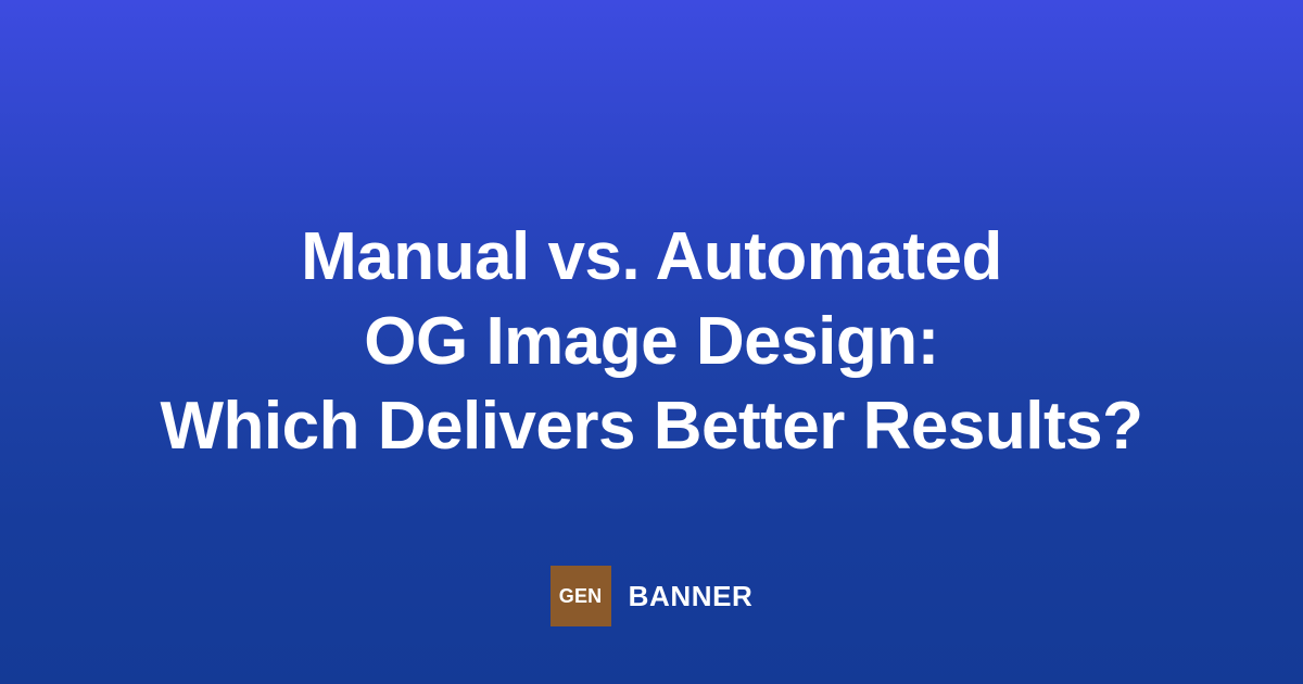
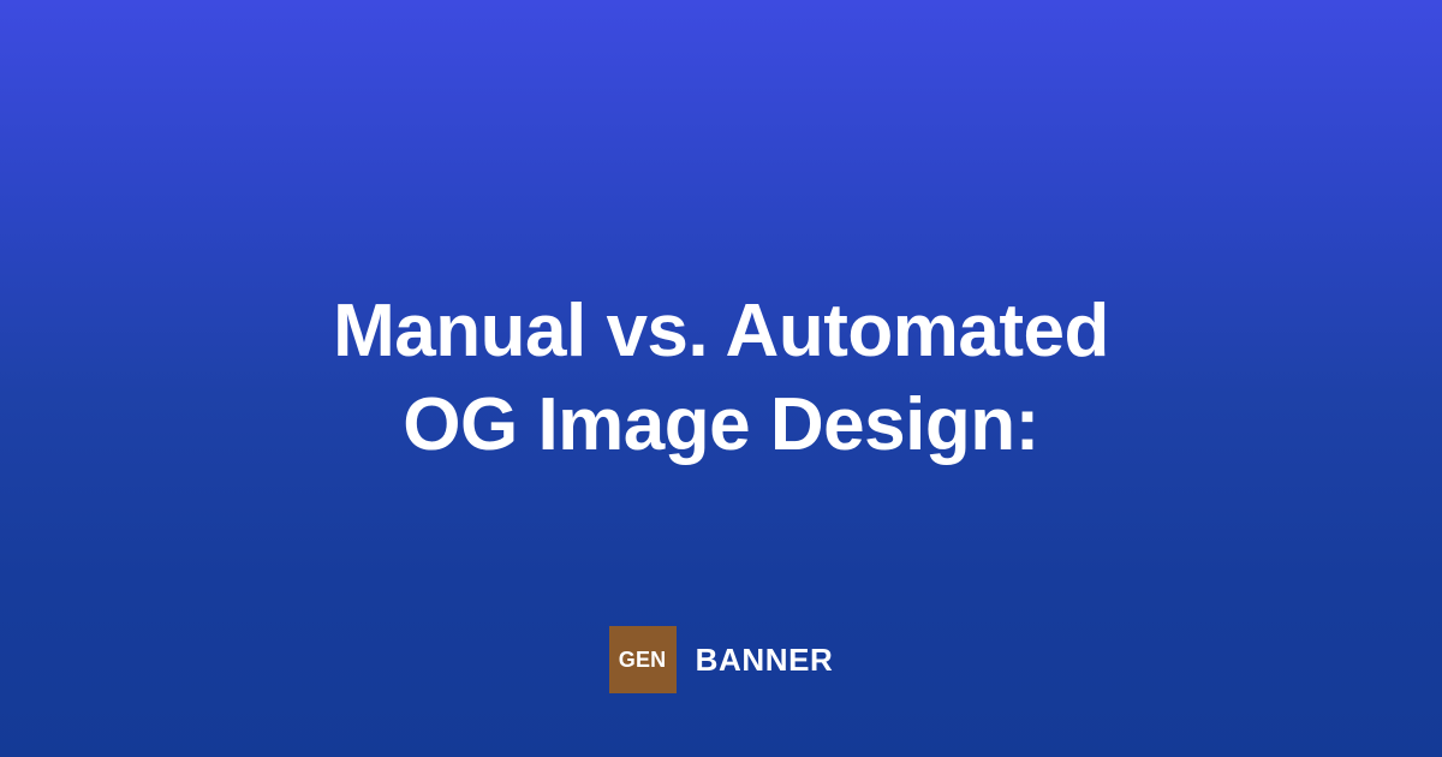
  Manual vs. Automated
  OG Image Design:
- Which Delivers Better Results?
  GEN
  BANNER
